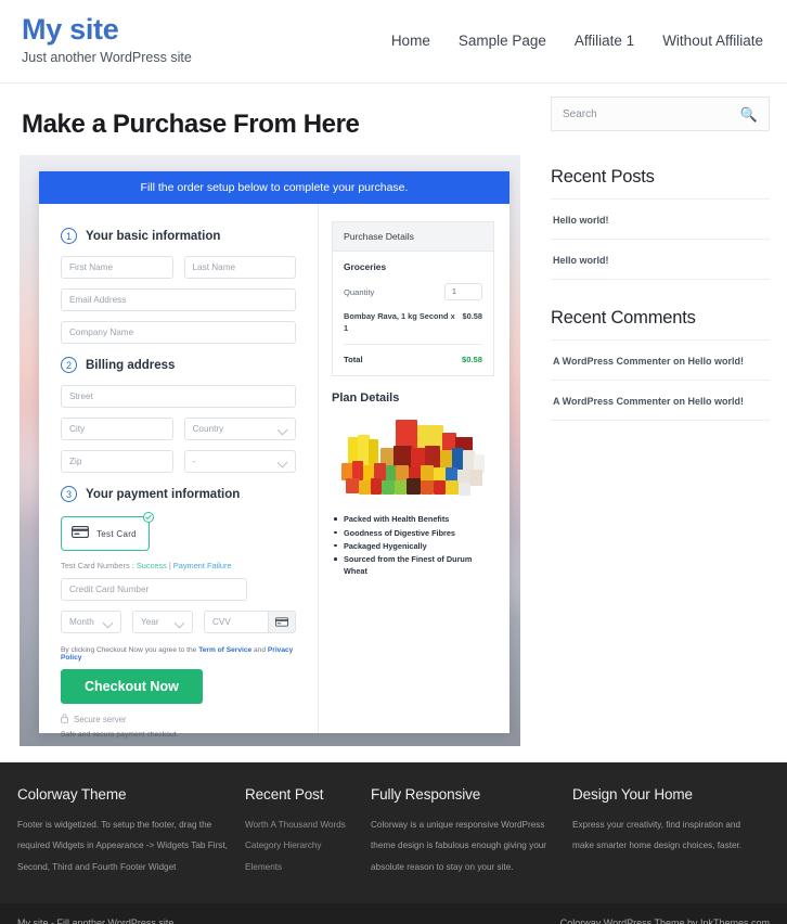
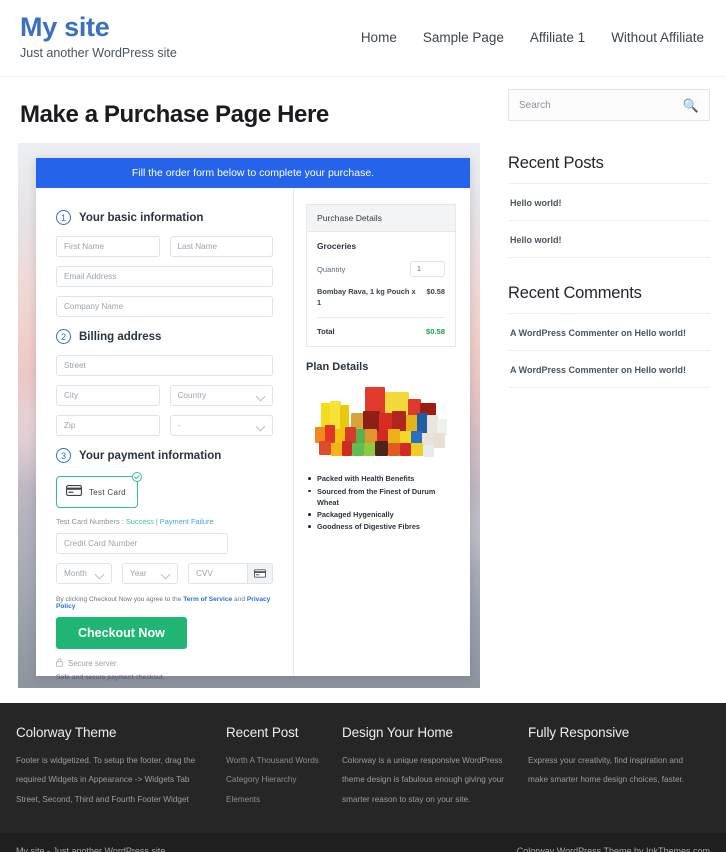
  My site
  Just another WordPress site
  Home
  Sample Page
  Affiliate 1
  Without Affiliate
- Make a Purchase From Here
+ Make a Purchase Page Here
- Fill the order setup below to complete your purchase.
+ Fill the order form below to complete your purchase.
  1
  Your basic information
  First Name
  Last Name
  Email Address
  Company Name
  2
  Billing address
  Street
  City
  Country
  Zip
  -
  3
  Your payment information
  Test Card
  Test Card Numbers : Success | Payment Failure
  Credit Card Number
  Month
  Year
  CVV
  Checkout Now
  Secure server
  Purchase Details
  Groceries
  Quantity
- Bombay Rava, 1 kg Second x 1
+ Bombay Rava, 1 kg Pouch x 1
  $0.58
  Total
  $0.58
  Plan Details
  Packed with Health Benefits
- Goodness of Digestive Fibres
+ Sourced from the Finest of Durum Wheat
  Packaged Hygenically
- Sourced from the Finest of Durum Wheat
+ Goodness of Digestive Fibres
  Search
  🔍
  Recent Posts
  Hello world!
  Hello world!
  Recent Comments
  A WordPress Commenter on Hello world!
  A WordPress Commenter on Hello world!
  Colorway Theme
- Footer is widgetized. To setup the footer, drag the required Widgets in Appearance -> Widgets Tab First, Second, Third and Fourth Footer Widget
+ Footer is widgetized. To setup the footer, drag the required Widgets in Appearance -> Widgets Tab Street, Second, Third and Fourth Footer Widget
  Recent Post
  Worth A Thousand Words
  Category Hierarchy
  Elements
- Fully Responsive
+ Design Your Home
- Colorway is a unique responsive WordPress theme design is fabulous enough giving your absolute reason to stay on your site.
+ Colorway is a unique responsive WordPress theme design is fabulous enough giving your smarter reason to stay on your site.
- Design Your Home
+ Fully Responsive
  Express your creativity, find inspiration and make smarter home design choices, faster.
- My site - Fill another WordPress site
+ My site - Just another WordPress site
  Colorway WordPress Theme by InkThemes.com
